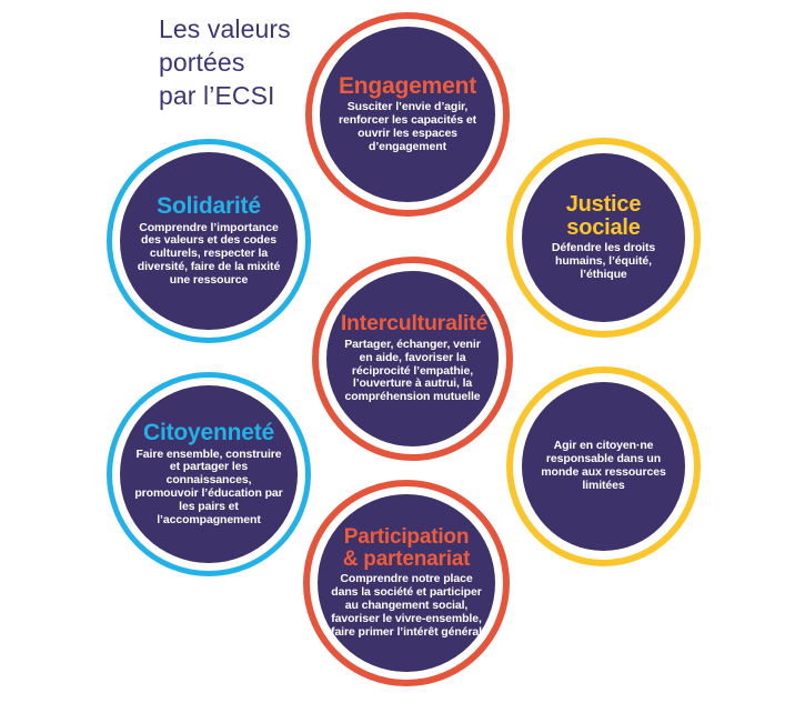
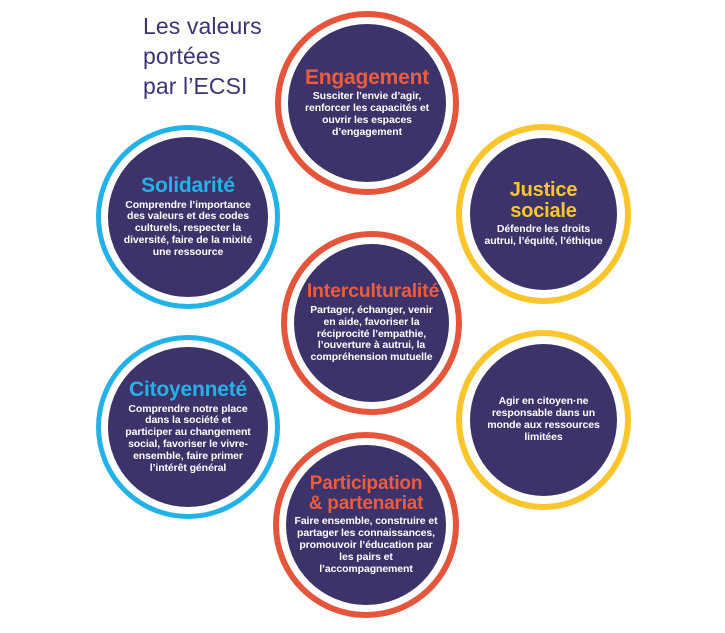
  Les valeurs
  portées
  par l’ECSI
  Engagement
  Susciter l’envie d’agir, renforcer les capacités et ouvrir les espaces d’engagement
  Solidarité
  Comprendre l’importance des valeurs et des codes culturels, respecter la diversité, faire de la mixité une ressource
  Justice sociale
- Défendre les droits humains, l’équité, l’éthique
+ Défendre les droits autrui, l’équité, l’éthique
  Interculturalité
  Partager, échanger, venir en aide, favoriser la réciprocité l’empathie, l’ouverture à autrui, la compréhension mutuelle
  Citoyenneté
- Faire ensemble, construire et partager les connaissances, promouvoir l’éducation par les pairs et l’accompagnement
+ Comprendre notre place dans la société et participer au changement social, favoriser le vivre-ensemble, faire primer l’intérêt général
  Agir en citoyen·ne responsable dans un monde aux ressources limitées
  Participation
  & partenariat
- Comprendre notre place dans la société et participer au changement social, favoriser le vivre-ensemble, faire primer l’intérêt général
+ Faire ensemble, construire et partager les connaissances, promouvoir l’éducation par les pairs et l’accompagnement
